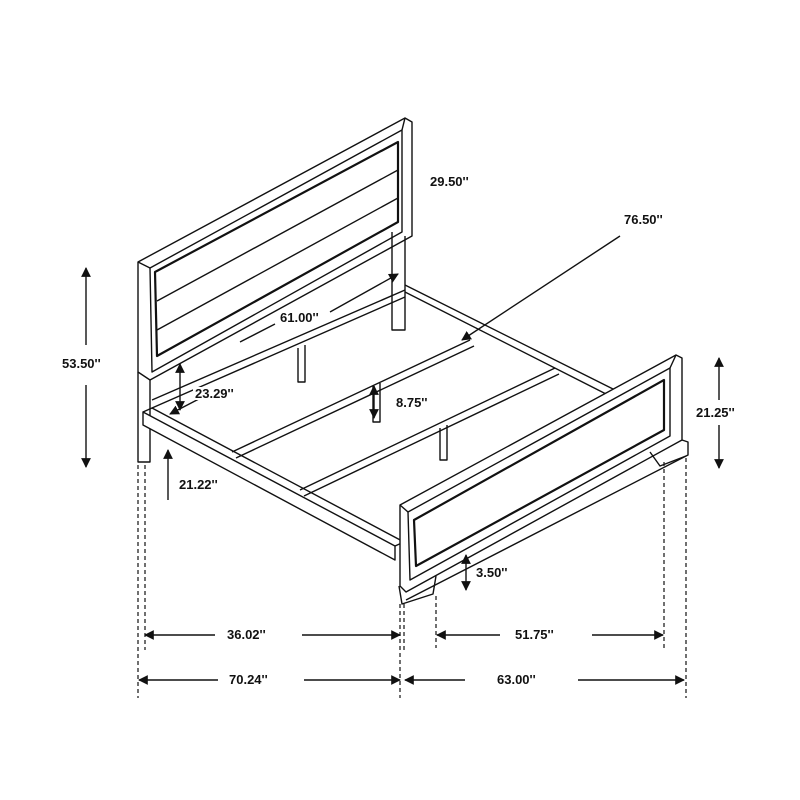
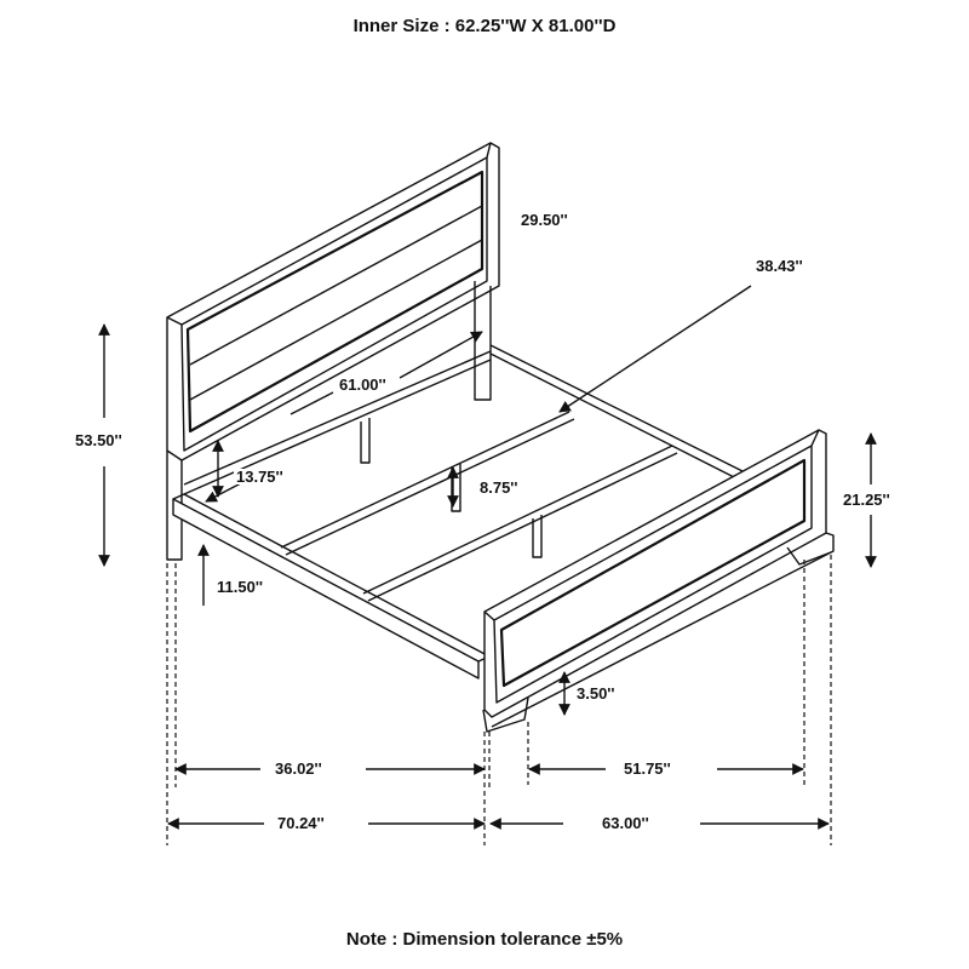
+ Inner Size : 62.25''W X 81.00''D
  53.50''
  29.50''
- 76.50''
+ 38.43''
  61.00''
- 23.29''
+ 13.75''
  8.75''
  21.25''
- 21.22''
+ 11.50''
  3.50''
  36.02''
  51.75''
  70.24''
  63.00''
+ Note : Dimension tolerance ±5%
